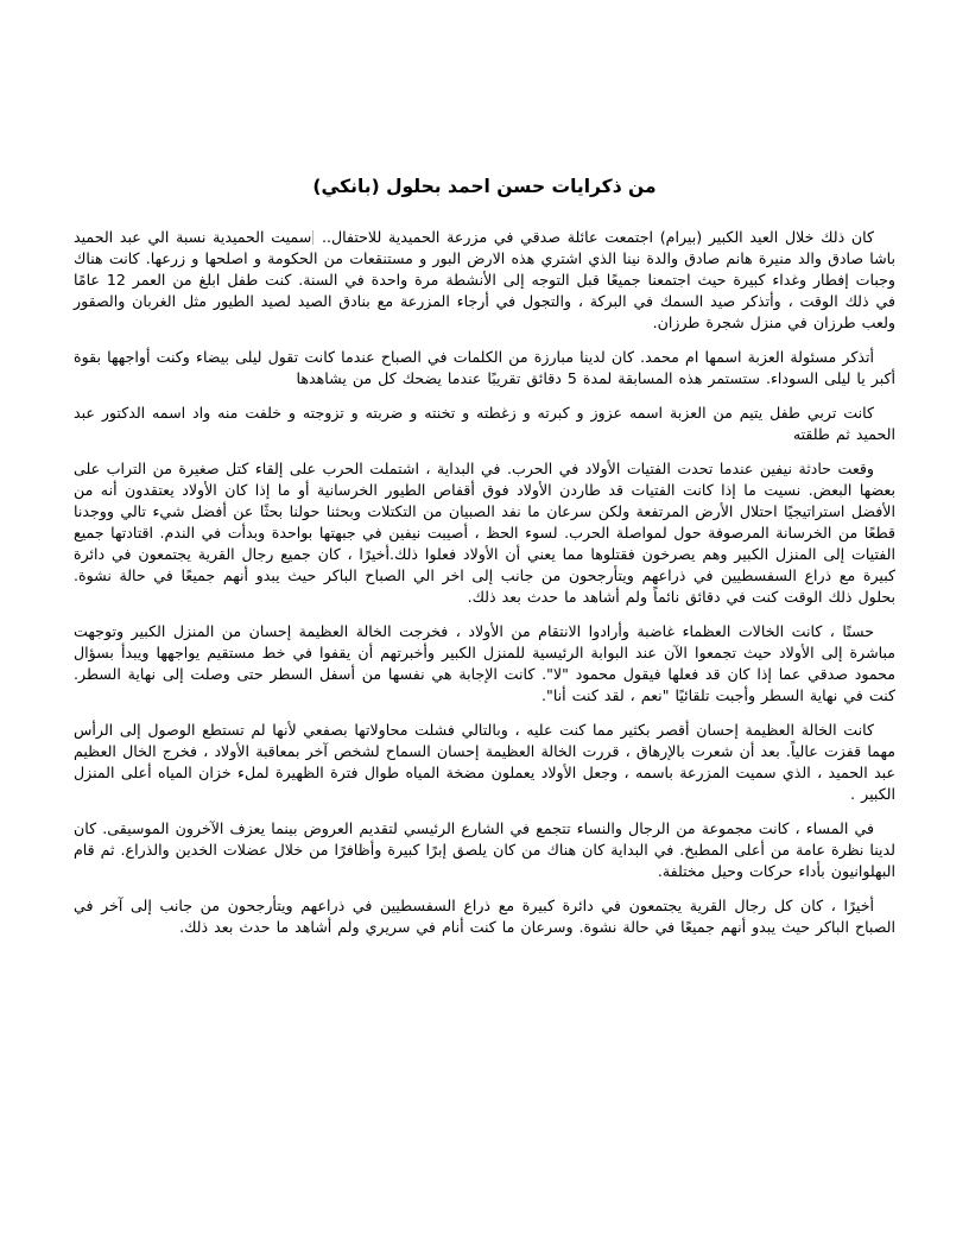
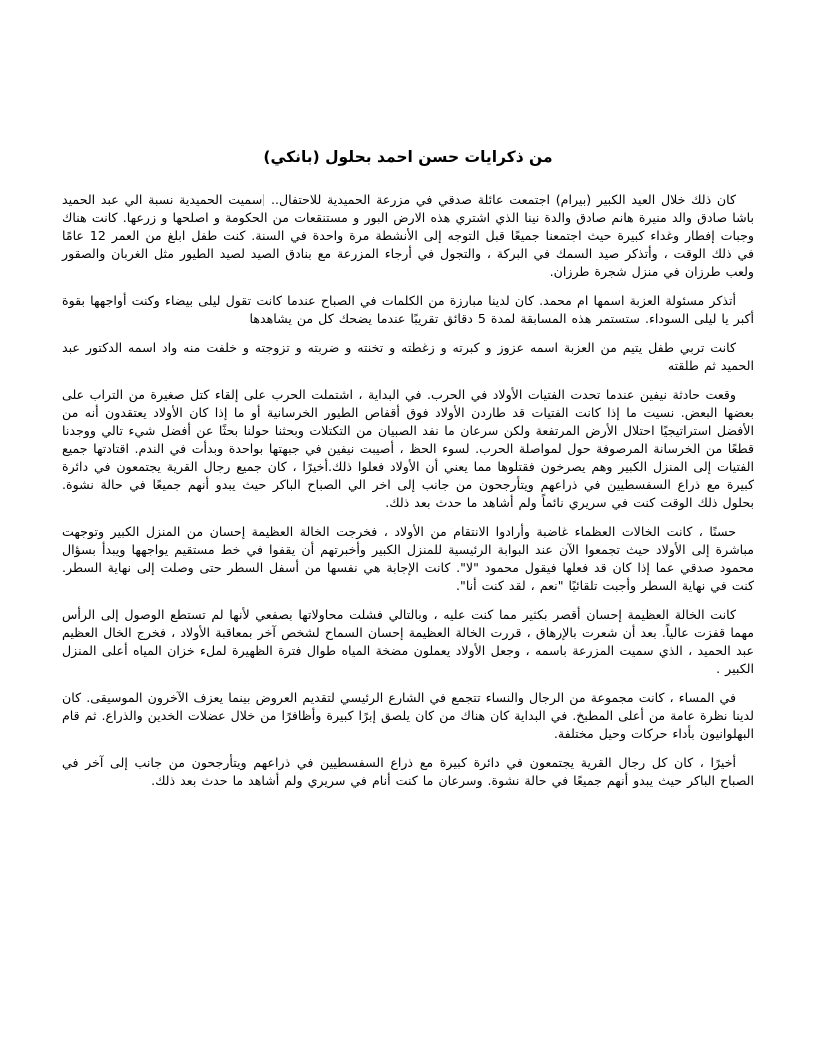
  من ذكرايات حسن احمد بحلول (بانكي)
  كان ذلك خلال العيد الكبير (بيرام) اجتمعت عائلة صدقي في مزرعة الحميدية للاحتفال.. سميت الحميدية نسبة الي عبد الحميد باشا صادق والد منيرة هانم صادق والدة نينا الذي اشتري هذه الارض البور و مستنقعات من الحكومة و اصلحها و زرعها. كانت هناك وجبات إفطار وغداء كبيرة حيث اجتمعنا جميعًا قبل التوجه إلى الأنشطة مرة واحدة في السنة. كنت طفل ابلغ من العمر 12 عامًا في ذلك الوقت ، وأتذكر صيد السمك في البركة ، والتجول في أرجاء المزرعة مع بنادق الصيد لصيد الطيور مثل الغربان والصقور ولعب طرزان في منزل شجرة طرزان.
  أتذكر مسئولة العزبة اسمها ام محمد. كان لدينا مبارزة من الكلمات في الصباح عندما كانت تقول ليلى بيضاء وكنت أواجهها بقوة أكبر يا ليلى السوداء. ستستمر هذه المسابقة لمدة 5 دقائق تقريبًا عندما يضحك كل من يشاهدها
  كانت تربي طفل يتيم من العزبة اسمه عزوز و كبرته و زغطته و تخنته و ضربته و تزوجته و خلفت منه واد اسمه الدكتور عبد الحميد ثم طلقته
- وقعت حادثة نيفين عندما تحدت الفتيات الأولاد في الحرب. في البداية ، اشتملت الحرب على إلقاء كتل صغيرة من التراب على بعضها البعض. نسيت ما إذا كانت الفتيات قد طاردن الأولاد فوق أقفاص الطيور الخرسانية أو ما إذا كان الأولاد يعتقدون أنه من الأفضل استراتيجيًا احتلال الأرض المرتفعة ولكن سرعان ما نفد الصبيان من التكتلات وبحثنا حولنا بحثًا عن أفضل شيء تالي ووجدنا قطعًا من الخرسانة المرصوفة حول لمواصلة الحرب. لسوء الحظ ، أصيبت نيفين في جبهتها بواحدة وبدأت في الندم. اقتادتها جميع الفتيات إلى المنزل الكبير وهم يصرخون فقتلوها مما يعني أن الأولاد فعلوا ذلك.أخيرًا ، كان جميع رجال القرية يجتمعون في دائرة كبيرة مع ذراع السفسطيين في ذراعهم ويتأرجحون من جانب إلى اخر الي الصباح الباكر حيث يبدو أنهم جميعًا في حالة نشوة. بحلول ذلك الوقت كنت في دقائق نائماً ولم أشاهد ما حدث بعد ذلك.
+ وقعت حادثة نيفين عندما تحدت الفتيات الأولاد في الحرب. في البداية ، اشتملت الحرب على إلقاء كتل صغيرة من التراب على بعضها البعض. نسيت ما إذا كانت الفتيات قد طاردن الأولاد فوق أقفاص الطيور الخرسانية أو ما إذا كان الأولاد يعتقدون أنه من الأفضل استراتيجيًا احتلال الأرض المرتفعة ولكن سرعان ما نفد الصبيان من التكتلات وبحثنا حولنا بحثًا عن أفضل شيء تالي ووجدنا قطعًا من الخرسانة المرصوفة حول لمواصلة الحرب. لسوء الحظ ، أصيبت نيفين في جبهتها بواحدة وبدأت في الندم. اقتادتها جميع الفتيات إلى المنزل الكبير وهم يصرخون فقتلوها مما يعني أن الأولاد فعلوا ذلك.أخيرًا ، كان جميع رجال القرية يجتمعون في دائرة كبيرة مع ذراع السفسطيين في ذراعهم ويتأرجحون من جانب إلى اخر الي الصباح الباكر حيث يبدو أنهم جميعًا في حالة نشوة. بحلول ذلك الوقت كنت في سريري نائماً ولم أشاهد ما حدث بعد ذلك.
  حسنًا ، كانت الخالات العظماء غاضبة وأرادوا الانتقام من الأولاد ، فخرجت الخالة العظيمة إحسان من المنزل الكبير وتوجهت مباشرة إلى الأولاد حيث تجمعوا الآن عند البوابة الرئيسية للمنزل الكبير وأخبرتهم أن يقفوا في خط مستقيم يواجهها ويبدأ بسؤال محمود صدقي عما إذا كان قد فعلها فيقول محمود "لا". كانت الإجابة هي نفسها من أسفل السطر حتى وصلت إلى نهاية السطر. كنت في نهاية السطر وأجبت تلقائيًا "نعم ، لقد كنت أنا".
  كانت الخالة العظيمة إحسان أقصر بكثير مما كنت عليه ، وبالتالي فشلت محاولاتها بصفعي لأنها لم تستطع الوصول إلى الرأس مهما قفزت عالياً. بعد أن شعرت بالإرهاق ، قررت الخالة العظيمة إحسان السماح لشخص آخر بمعاقبة الأولاد ، فخرج الخال العظيم عبد الحميد ، الذي سميت المزرعة باسمه ، وجعل الأولاد يعملون مضخة المياه طوال فترة الظهيرة لملء خزان المياه أعلى المنزل الكبير .
  في المساء ، كانت مجموعة من الرجال والنساء تتجمع في الشارع الرئيسي لتقديم العروض بينما يعزف الآخرون الموسيقى. كان لدينا نظرة عامة من أعلى المطبخ. في البداية كان هناك من كان يلصق إبرًا كبيرة وأظافرًا من خلال عضلات الخدين والذراع. ثم قام البهلوانيون بأداء حركات وحيل مختلفة.
  أخيرًا ، كان كل رجال القرية يجتمعون في دائرة كبيرة مع ذراع السفسطيين في ذراعهم ويتأرجحون من جانب إلى آخر في الصباح الباكر حيث يبدو أنهم جميعًا في حالة نشوة. وسرعان ما كنت أنام في سريري ولم أشاهد ما حدث بعد ذلك.
